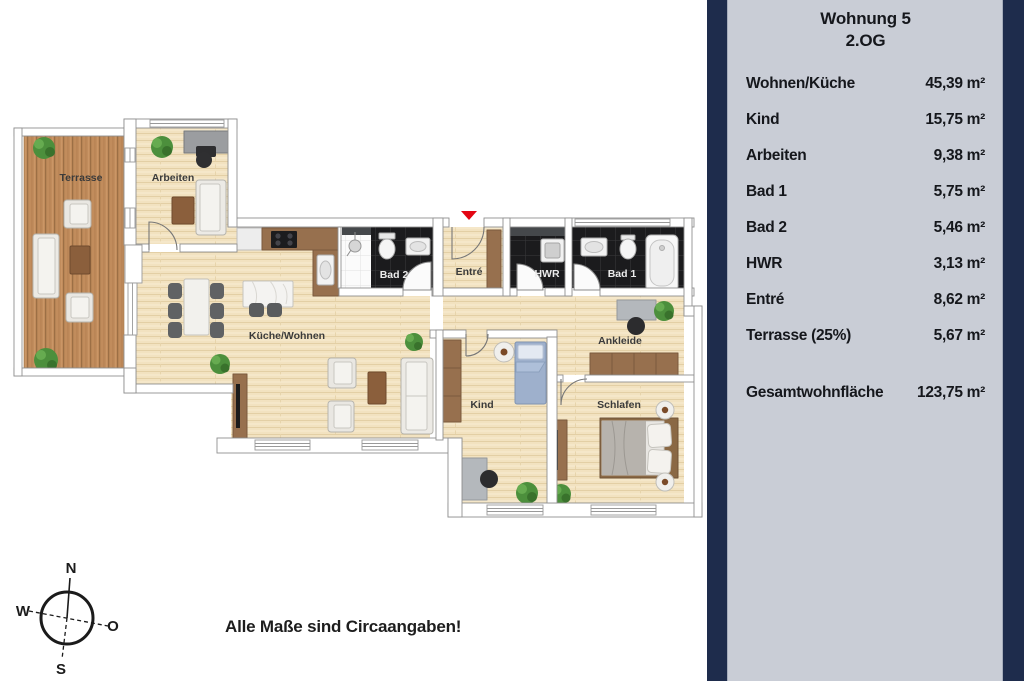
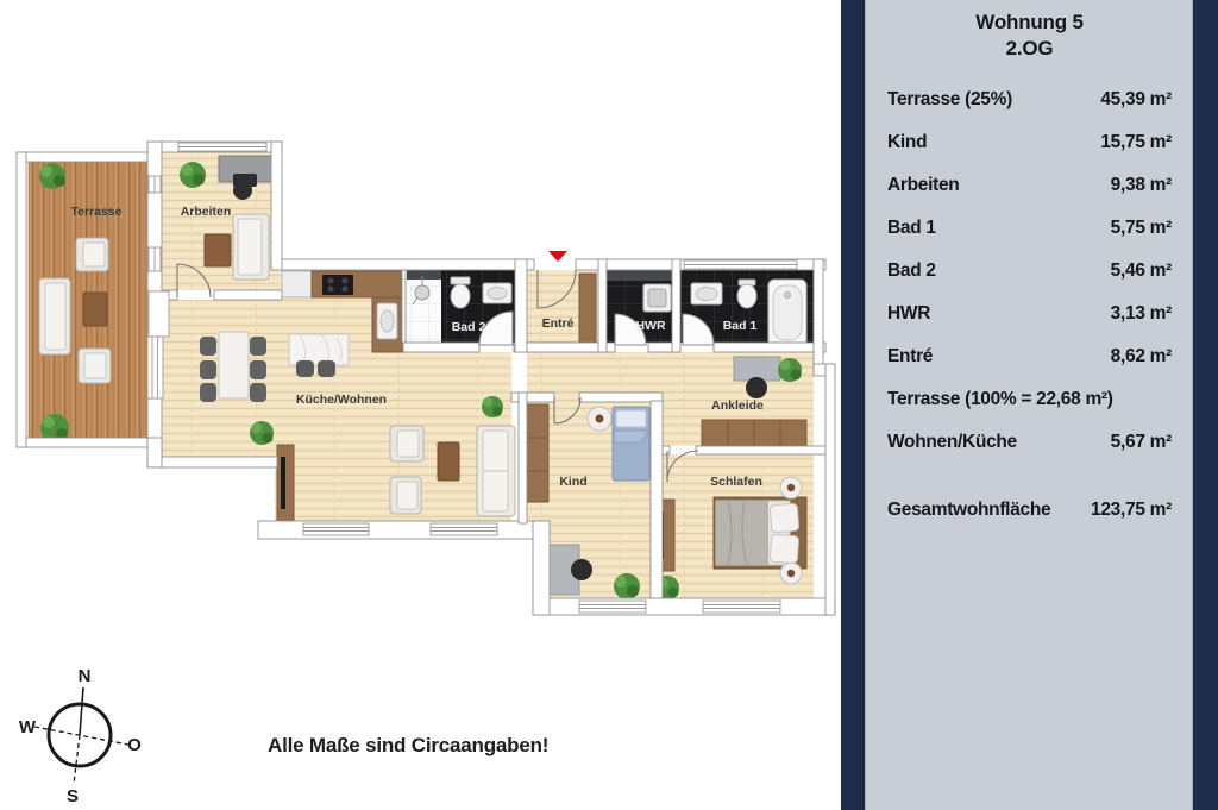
  Terrasse
  Arbeiten
  Küche/Wohnen
  Bad 2
  Entré
  HWR
  Bad 1
  Ankleide
  Kind
  Schlafen
  N
  O
  S
  W
  Alle Maße sind Circaangaben!
  Wohnung 5
  2.OG
- Wohnen/Küche
+ Terrasse (25%)
  45,39 m²
  Kind
  15,75 m²
  Arbeiten
  9,38 m²
  Bad 1
  5,75 m²
  Bad 2
  5,46 m²
  HWR
  3,13 m²
  Entré
  8,62 m²
+ Terrasse (100% = 22,68 m²)
- Terrasse (25%)
+ Wohnen/Küche
  5,67 m²
  Gesamtwohnfläche
  123,75 m²
